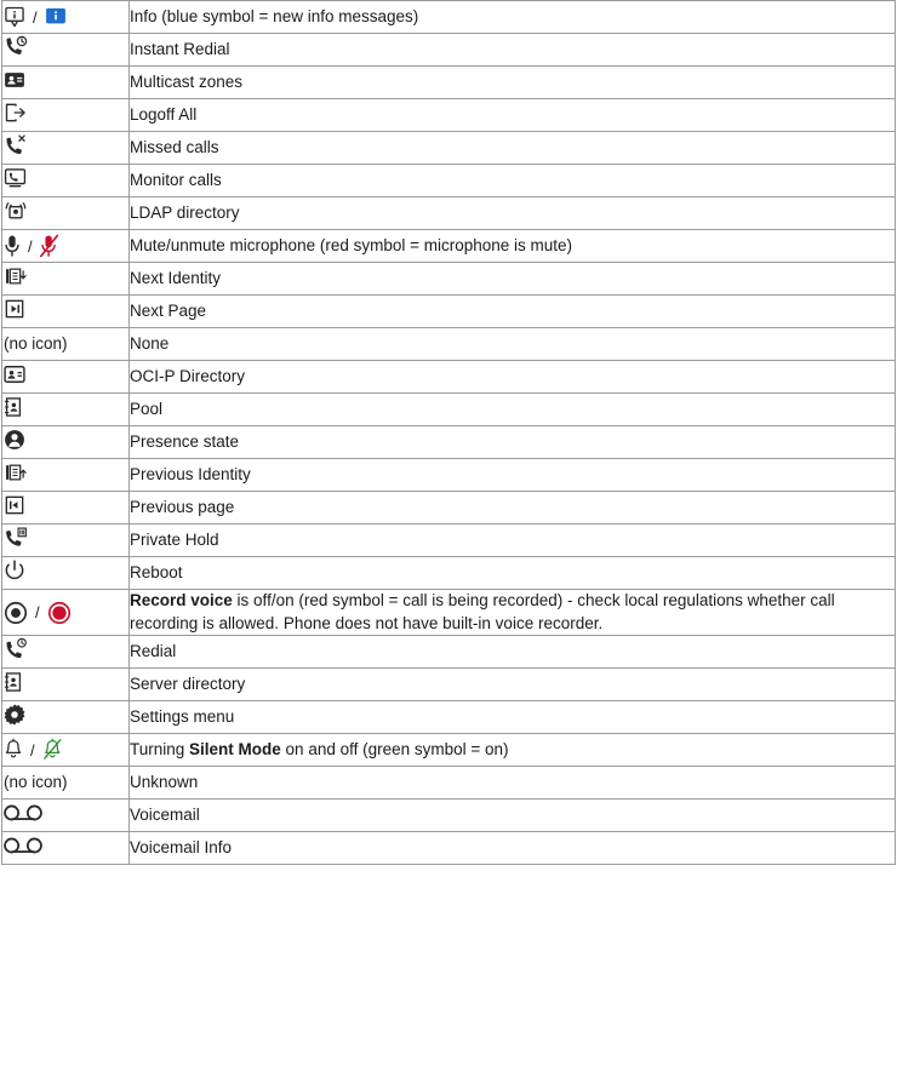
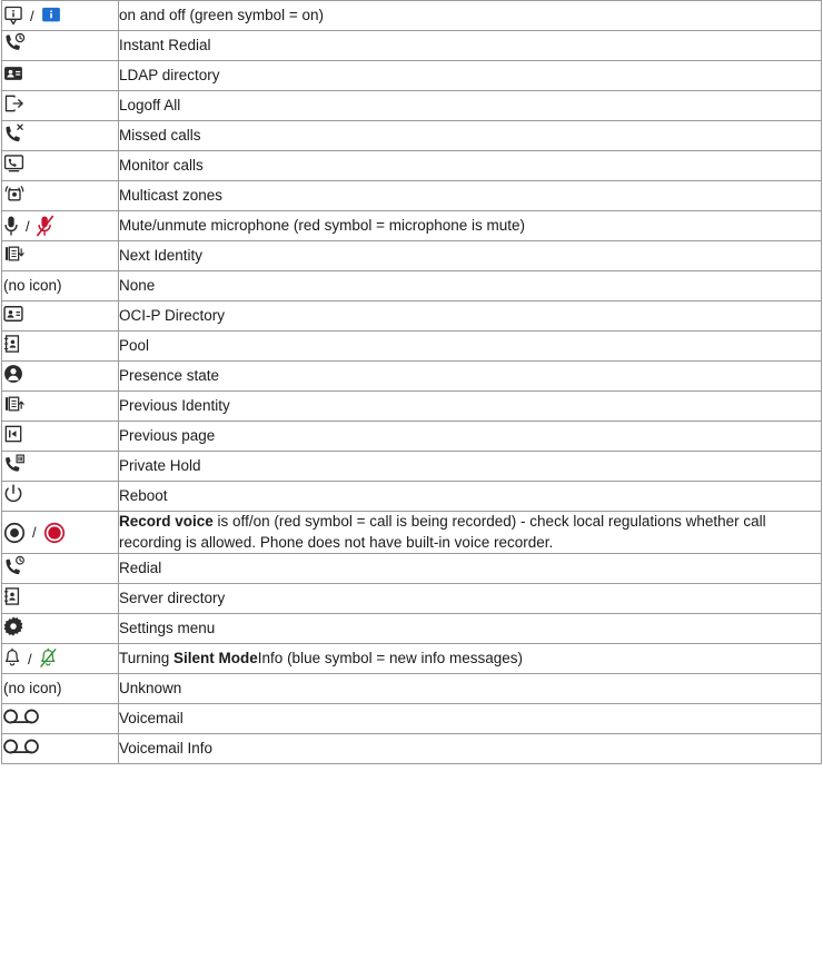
- /	Info (blue symbol = new info messages)
+ /	on and off (green symbol = on)
  	Instant Redial
- 	Multicast zones
+ 	LDAP directory
  	Logoff All
  	Missed calls
  	Monitor calls
- 	LDAP directory
+ 	Multicast zones
  /	Mute/unmute microphone (red symbol = microphone is mute)
  	Next Identity
- 	Next Page
  (no icon)	None
  	OCI-P Directory
  	Pool
  	Presence state
  	Previous Identity
  	Previous page
  	Private Hold
  	Reboot
  /	Record voice is off/on (red symbol = call is being recorded) - check local regulations whether call recording is allowed. Phone does not have built-in voice recorder.
  	Redial
  	Server directory
  	Settings menu
- /	Turning Silent Mode on and off (green symbol = on)
+ /	Turning Silent ModeInfo (blue symbol = new info messages)
  (no icon)	Unknown
  	Voicemail
  	Voicemail Info
